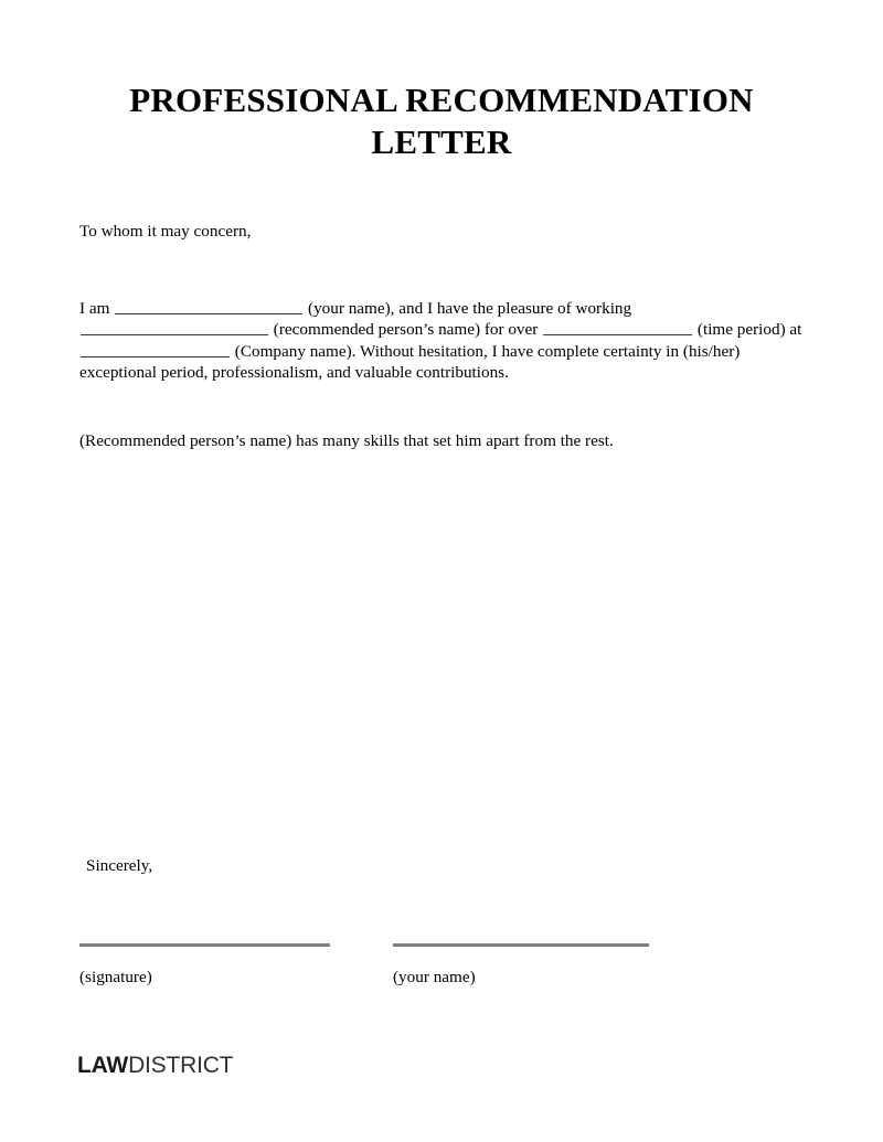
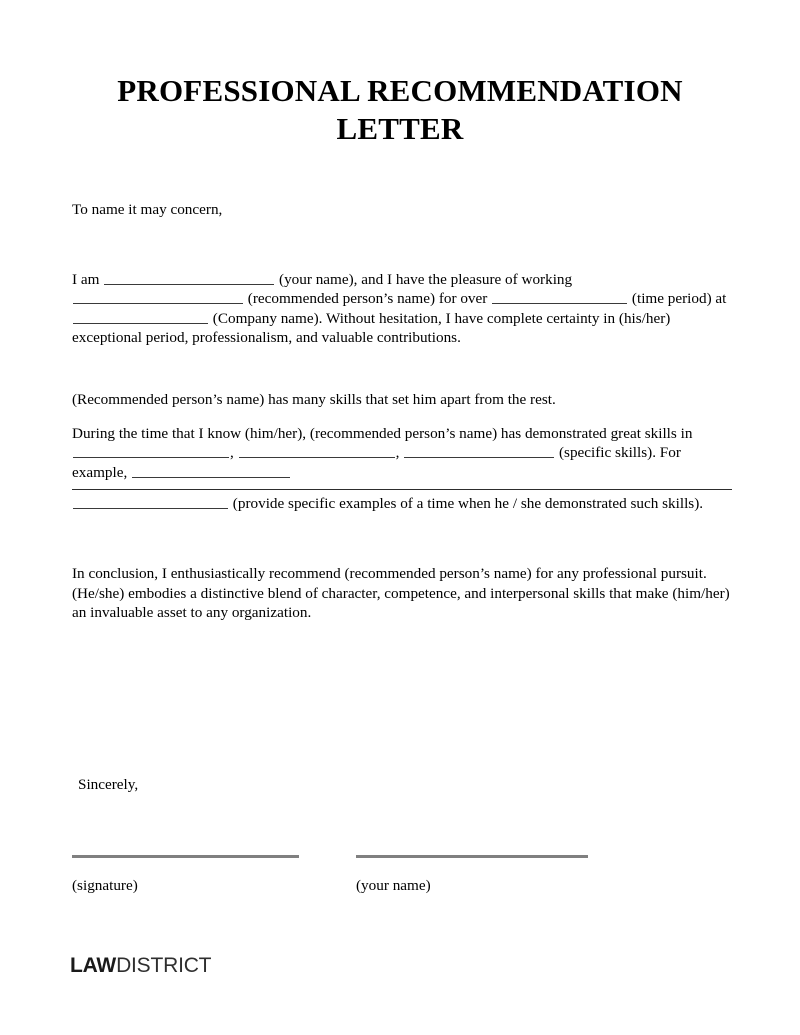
  PROFESSIONAL RECOMMENDATION LETTER
- To whom it may concern,
+ To name it may concern,
  I am (your name), and I have the pleasure of working (recommended person’s name) for over (time period) at (Company name). Without hesitation, I have complete certainty in (his/her) exceptional period, professionalism, and valuable contributions.
  (Recommended person’s name) has many skills that set him apart from the rest.
+ During the time that I know (him/her), (recommended person’s name) has demonstrated great skills in , , (specific skills). For example, (provide specific examples of a time when he / she demonstrated such skills).
+ In conclusion, I enthusiastically recommend (recommended person’s name) for any professional pursuit. (He/she) embodies a distinctive blend of character, competence, and interpersonal skills that make (him/her) an invaluable asset to any organization.
  Sincerely,
  (signature)
  (your name)
  LAWDISTRICT
